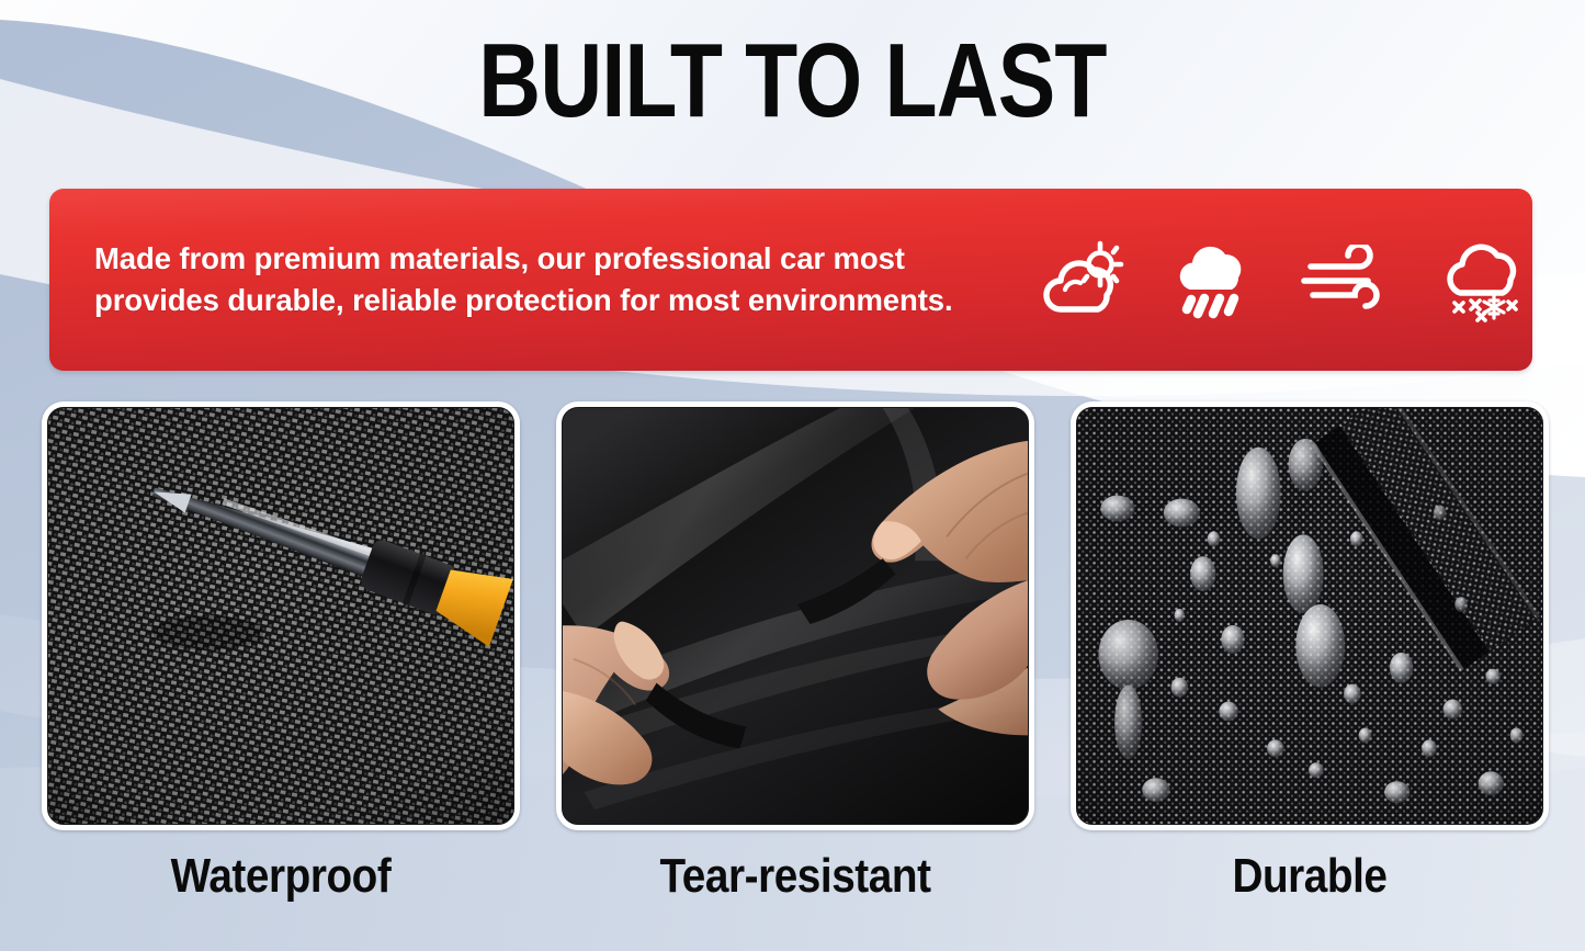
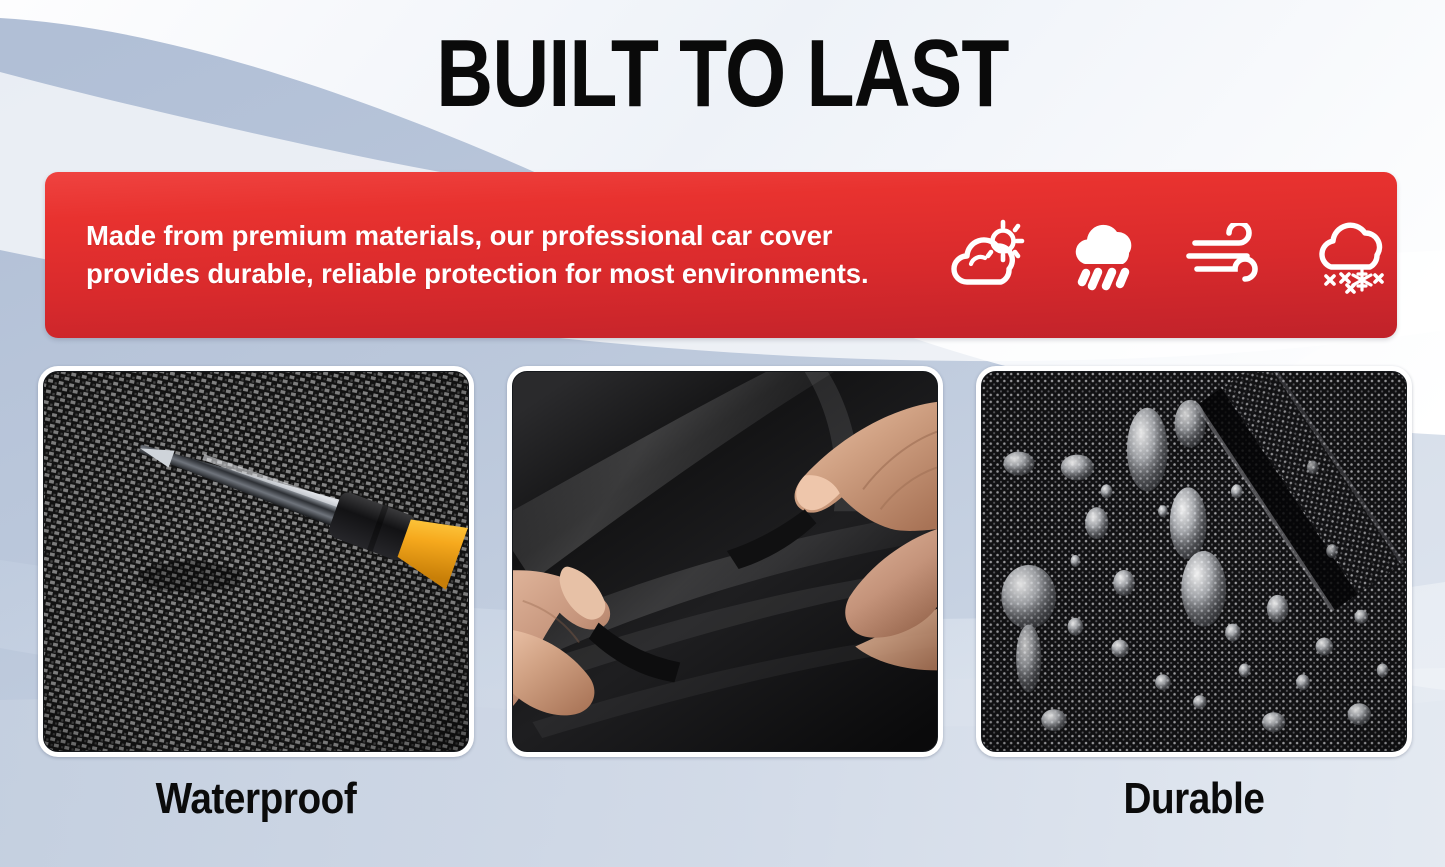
  BUILT TO LAST
- Made from premium materials, our professional car most provides durable, reliable protection for most environments.
+ Made from premium materials, our professional car cover provides durable, reliable protection for most environments.
  Waterproof
- Tear-resistant
  Durable
